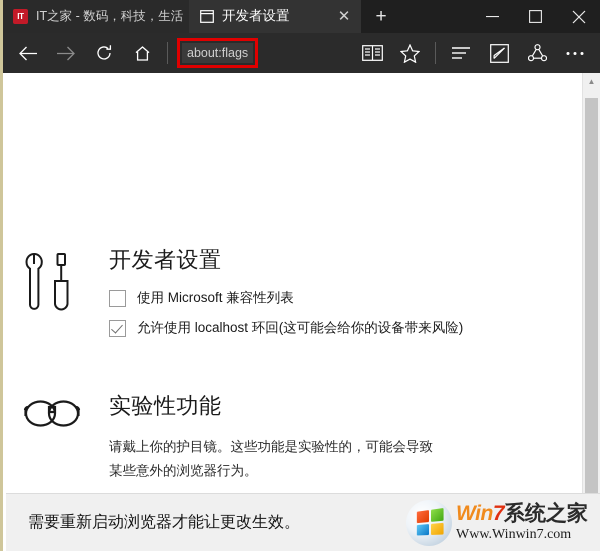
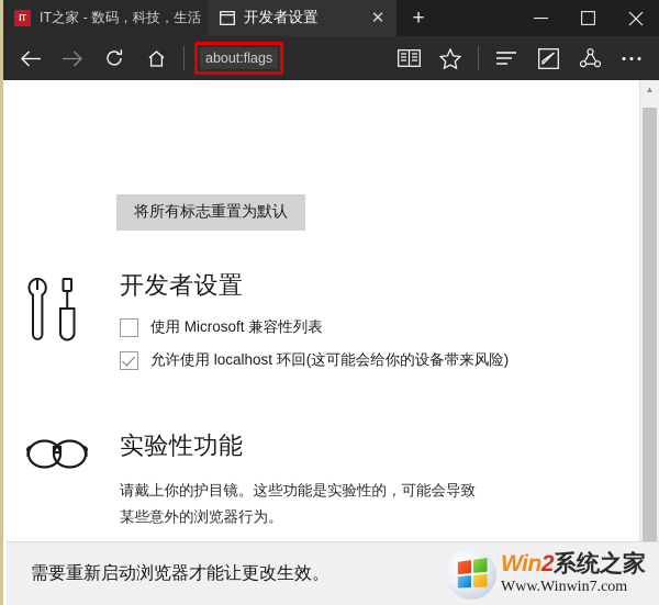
  IT
  IT之家 - 数码，科技，生活
  开发者设置
  ✕
  +
  about:flags
+ 将所有标志重置为默认
  开发者设置
  使用 Microsoft 兼容性列表
  允许使用 localhost 环回(这可能会给你的设备带来风险)
  实验性功能
  请戴上你的护目镜。这些功能是实验性的，可能会导致某些意外的浏览器行为。
  ▲
  需要重新启动浏览器才能让更改生效。
- Win7系统之家
+ Win2系统之家
  Www.Winwin7.com
